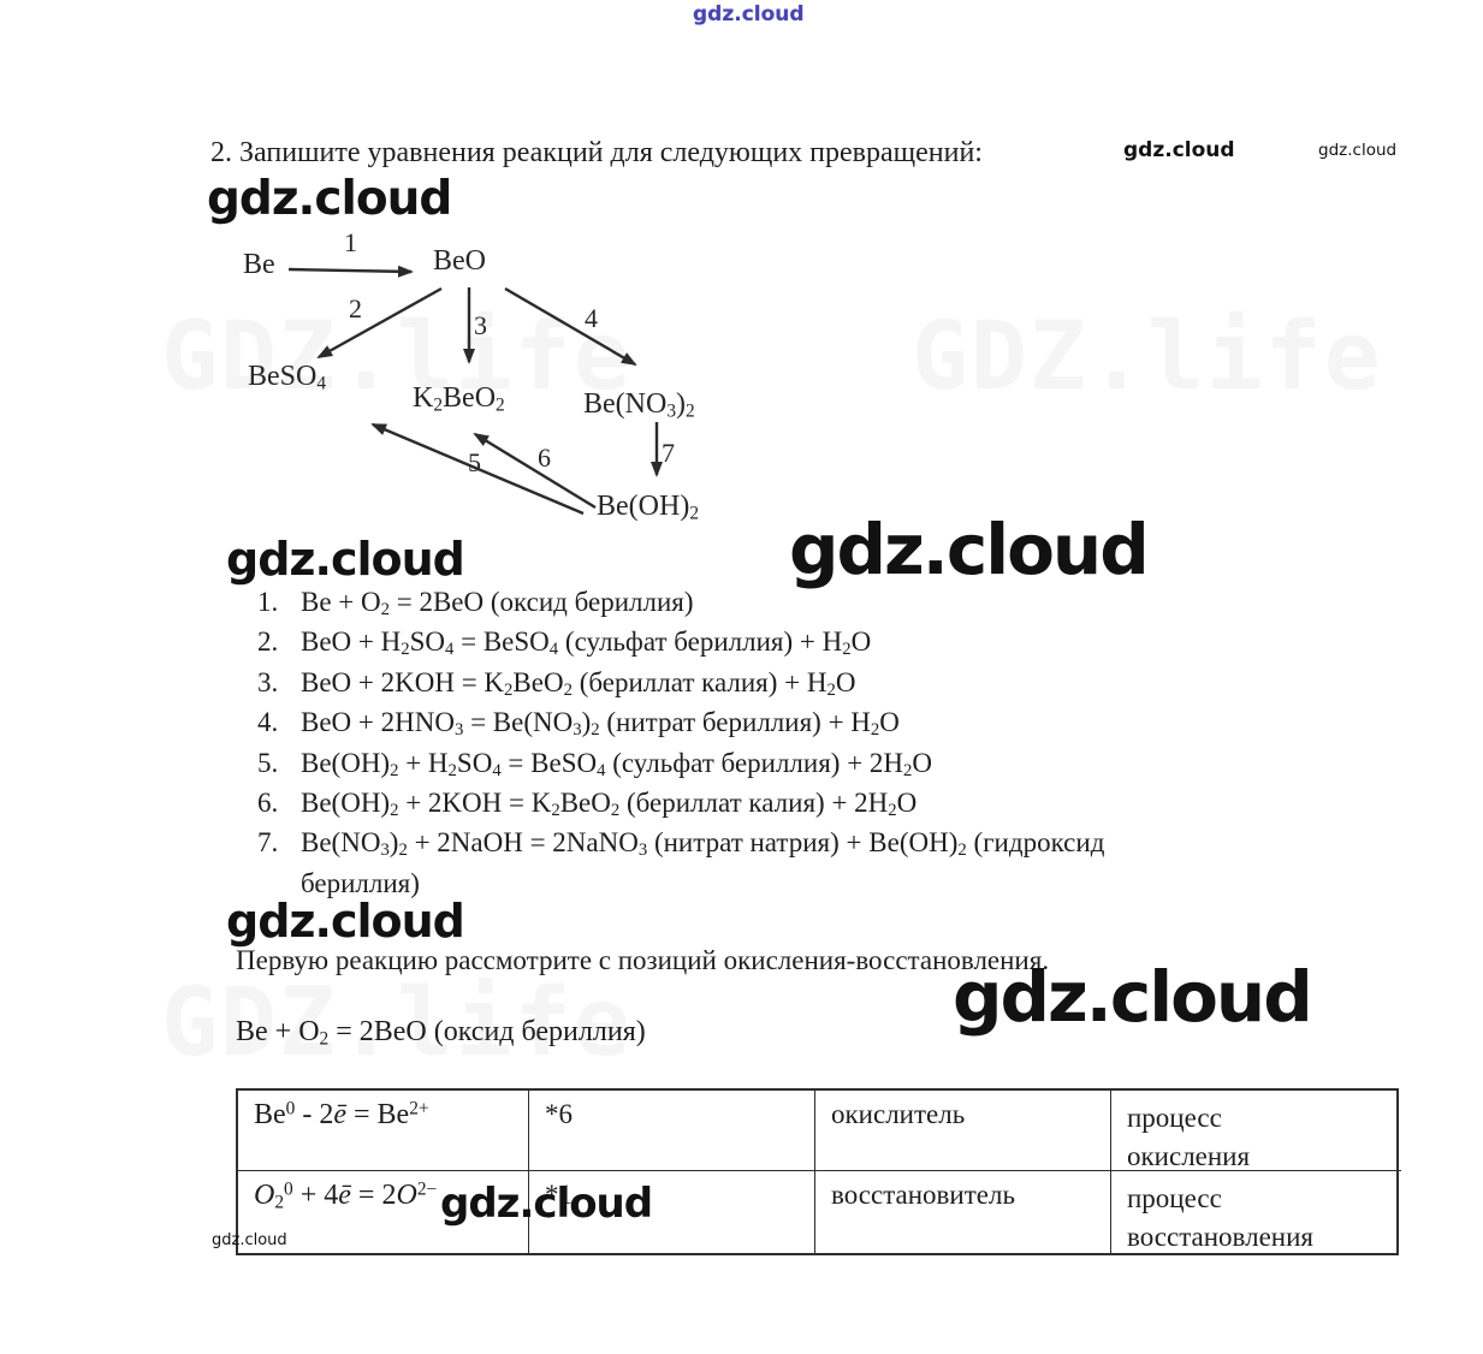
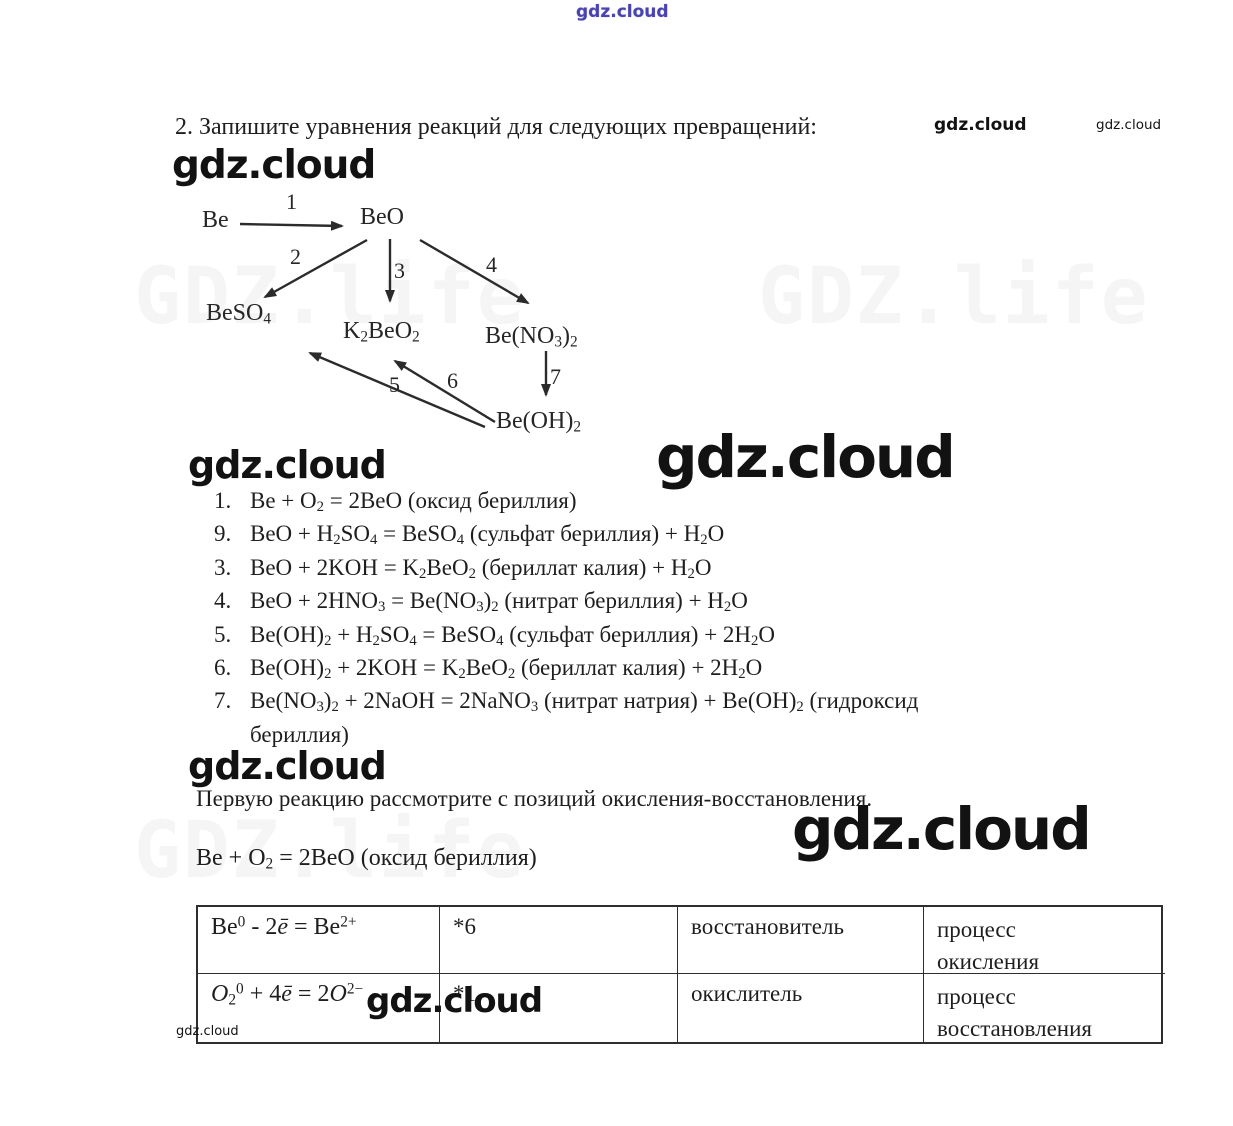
  GDZ.life
  GDZ.life
  2. Запишите уравнения реакций для следующих превращений:
  Be
  BeO
  BeSO4
  K2BeO2
  Be(NO3)2
  Be(OH)2
  1
  2
  3
  4
  5
  6
  7
  1.
  Be + O2 = 2BeO (оксид бериллия)
- 2.
+ 9.
  BeO + H2SO4 = BeSO4 (сульфат бериллия) + H2O
  3.
  BeO + 2KOH = K2BeO2 (бериллат калия) + H2O
  4.
  BeO + 2HNO3 = Be(NO3)2 (нитрат бериллия) + H2O
  5.
  Be(OH)2 + H2SO4 = BeSO4 (сульфат бериллия) + 2H2O
  6.
  Be(OH)2 + 2KOH = K2BeO2 (бериллат калия) + 2H2O
  7.
  Be(NO3)2 + 2NaOH = 2NaNO3 (нитрат натрия) + Be(OH)2 (гидроксид
  бериллия)
  Первую реакцию рассмотрите с позиций окисления-восстановления.
  Be + O2 = 2BeO (оксид бериллия)
  Be0 - 2ē = Be2+
  *6
- окислитель
+ восстановитель
  процесс
  окисления
  O20 + 4ē = 2O2−
  *1
- восстановитель
+ окислитель
  процесс
  восстановления
  gdz.cloud
  gdz.cloud
  gdz.cloud
  gdz.cloud
  gdz.cloud
  gdz.cloud
  gdz.cloud
  gdz.cloud
  gdz.cloud
  gdz.cloud
